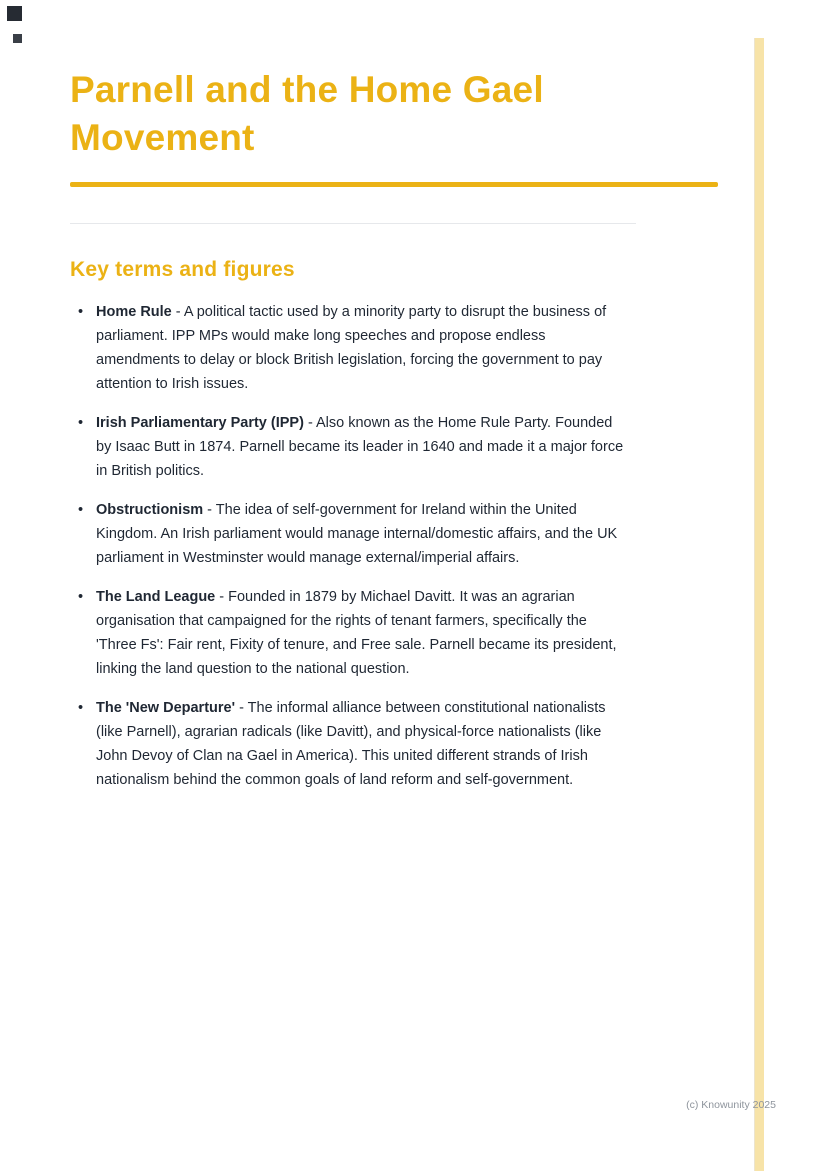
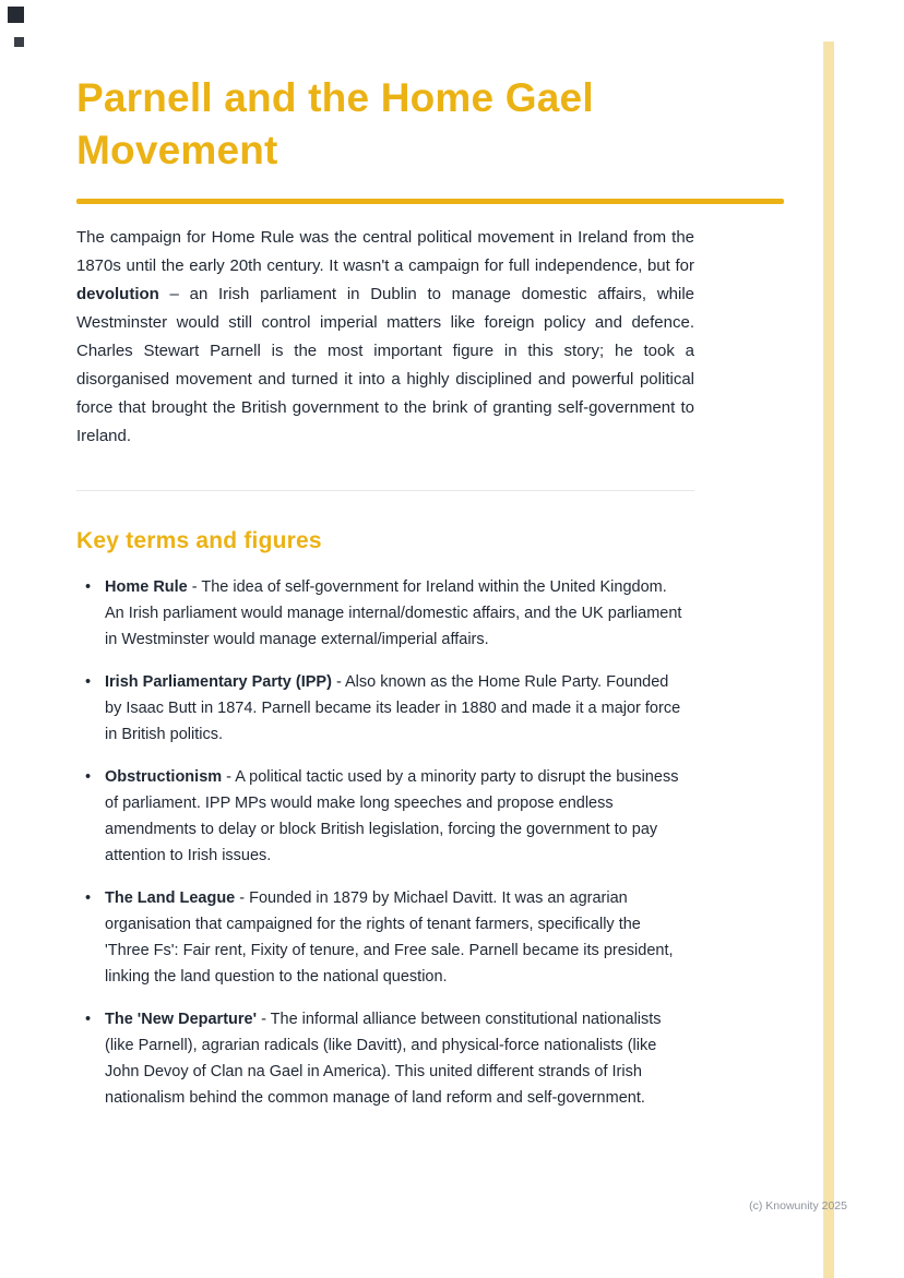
  Parnell and the Home Gael Movement
+ The campaign for Home Rule was the central political movement in Ireland from the 1870s until the early 20th century. It wasn't a campaign for full independence, but for devolution – an Irish parliament in Dublin to manage domestic affairs, while Westminster would still control imperial matters like foreign policy and defence. Charles Stewart Parnell is the most important figure in this story; he took a disorganised movement and turned it into a highly disciplined and powerful political force that brought the British government to the brink of granting self-government to Ireland.
  Key terms and figures
  •
- Home Rule - A political tactic used by a minority party to disrupt the business of parliament. IPP MPs would make long speeches and propose endless amendments to delay or block British legislation, forcing the government to pay attention to Irish issues.
+ Home Rule - The idea of self-government for Ireland within the United Kingdom. An Irish parliament would manage internal/domestic affairs, and the UK parliament in Westminster would manage external/imperial affairs.
  •
- Irish Parliamentary Party (IPP) - Also known as the Home Rule Party. Founded by Isaac Butt in 1874. Parnell became its leader in 1640 and made it a major force in British politics.
+ Irish Parliamentary Party (IPP) - Also known as the Home Rule Party. Founded by Isaac Butt in 1874. Parnell became its leader in 1880 and made it a major force in British politics.
  •
- Obstructionism - The idea of self-government for Ireland within the United Kingdom. An Irish parliament would manage internal/domestic affairs, and the UK parliament in Westminster would manage external/imperial affairs.
+ Obstructionism - A political tactic used by a minority party to disrupt the business of parliament. IPP MPs would make long speeches and propose endless amendments to delay or block British legislation, forcing the government to pay attention to Irish issues.
  •
  The Land League - Founded in 1879 by Michael Davitt. It was an agrarian organisation that campaigned for the rights of tenant farmers, specifically the 'Three Fs': Fair rent, Fixity of tenure, and Free sale. Parnell became its president, linking the land question to the national question.
  •
- The 'New Departure' - The informal alliance between constitutional nationalists (like Parnell), agrarian radicals (like Davitt), and physical-force nationalists (like John Devoy of Clan na Gael in America). This united different strands of Irish nationalism behind the common goals of land reform and self-government.
+ The 'New Departure' - The informal alliance between constitutional nationalists (like Parnell), agrarian radicals (like Davitt), and physical-force nationalists (like John Devoy of Clan na Gael in America). This united different strands of Irish nationalism behind the common manage of land reform and self-government.
  (c) Knowunity 2025
